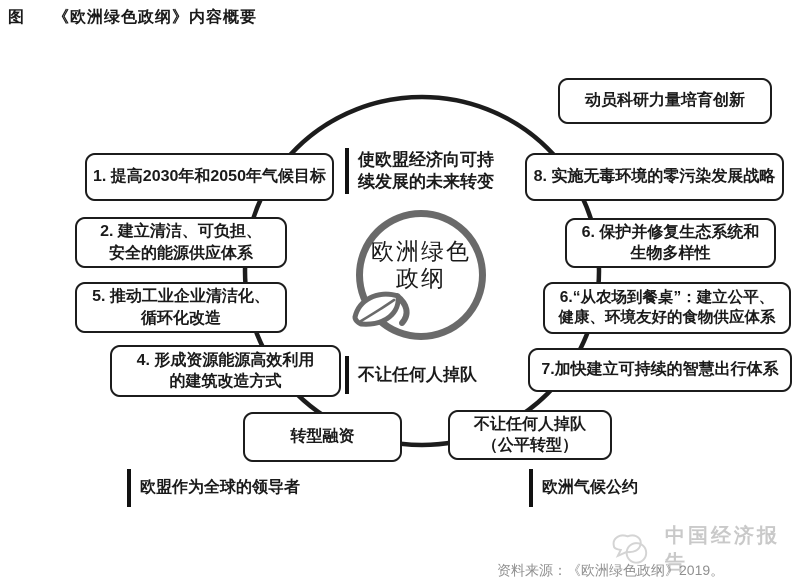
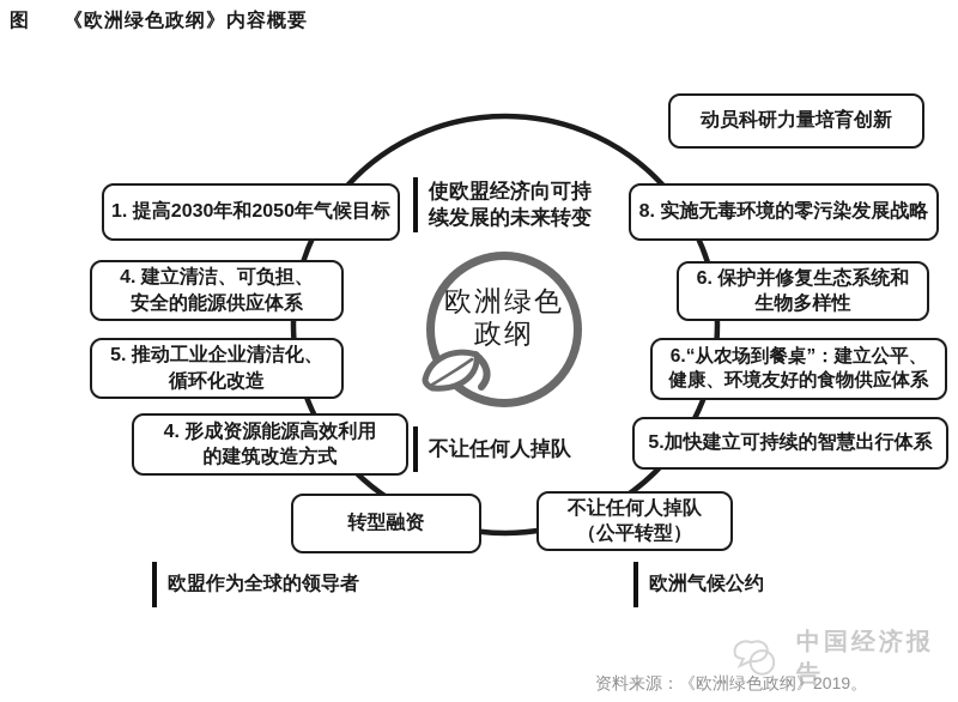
  图
  《欧洲绿色政纲》内容概要
  1. 提高2030年和2050年气候目标
- 2. 建立清洁、可负担、
+ 4. 建立清洁、可负担、
  安全的能源供应体系
  5. 推动工业企业清洁化、
  循环化改造
  4. 形成资源能源高效利用
  的建筑改造方式
  动员科研力量培育创新
  8. 实施无毒环境的零污染发展战略
  6. 保护并修复生态系统和
  生物多样性
  6.“从农场到餐桌”：建立公平、
  健康、环境友好的食物供应体系
- 7.加快建立可持续的智慧出行体系
+ 5.加快建立可持续的智慧出行体系
  转型融资
  不让任何人掉队
  （公平转型）
  欧洲绿色
  政纲
  使欧盟经济向可持
  续发展的未来转变
  不让任何人掉队
  欧盟作为全球的领导者
  欧洲气候公约
  中国经济报告
  资料来源：《欧洲绿色政纲》2019。
